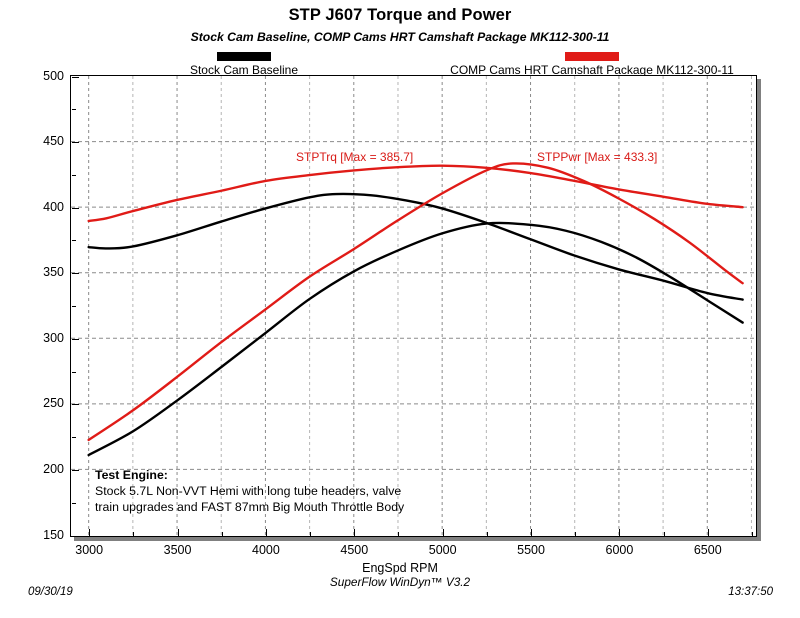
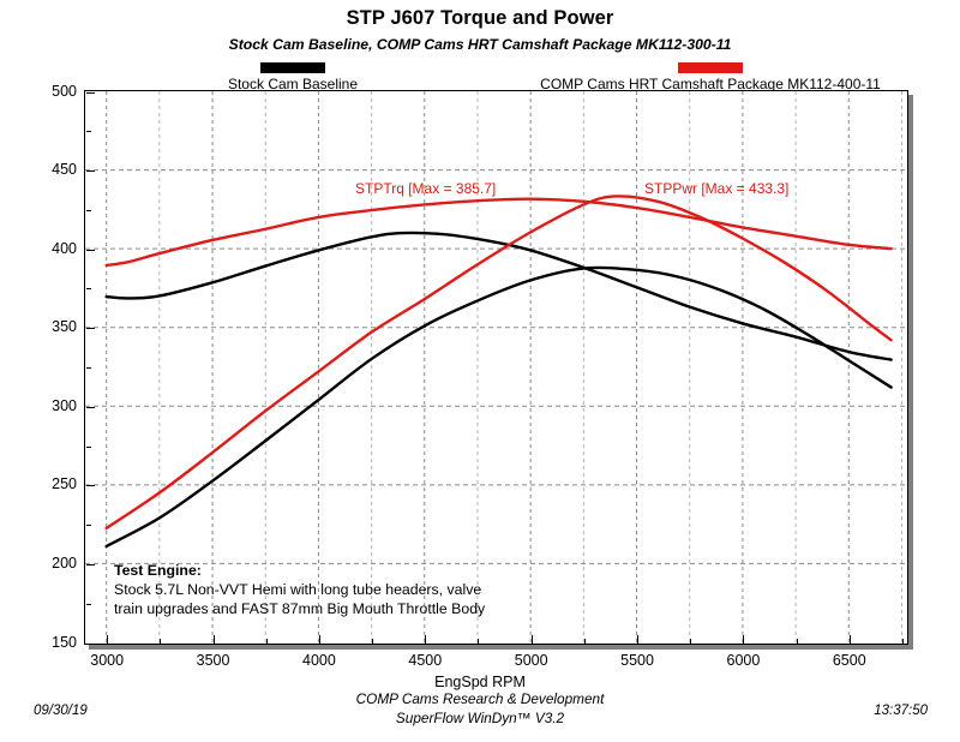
  STP J607 Torque and Power
  Stock Cam Baseline, COMP Cams HRT Camshaft Package MK112-300-11
  Stock Cam Baseline
- COMP Cams HRT Camshaft Package MK112-300-11
+ COMP Cams HRT Camshaft Package MK112-400-11
  150
  200
  250
  300
  350
  400
  450
  500
  3000
  3500
  4000
  4500
  5000
  5500
  6000
  6500
  STPTrq [Max = 385.7]
  STPPwr [Max = 433.3]
  Test Engine:
  Stock 5.7L Non-VVT Hemi with long tube headers, valve
  train upgrades and FAST 87mm Big Mouth Throttle Body
  EngSpd RPM
  09/30/19
+ COMP Cams Research & Development
  SuperFlow WinDyn™ V3.2
  13:37:50
